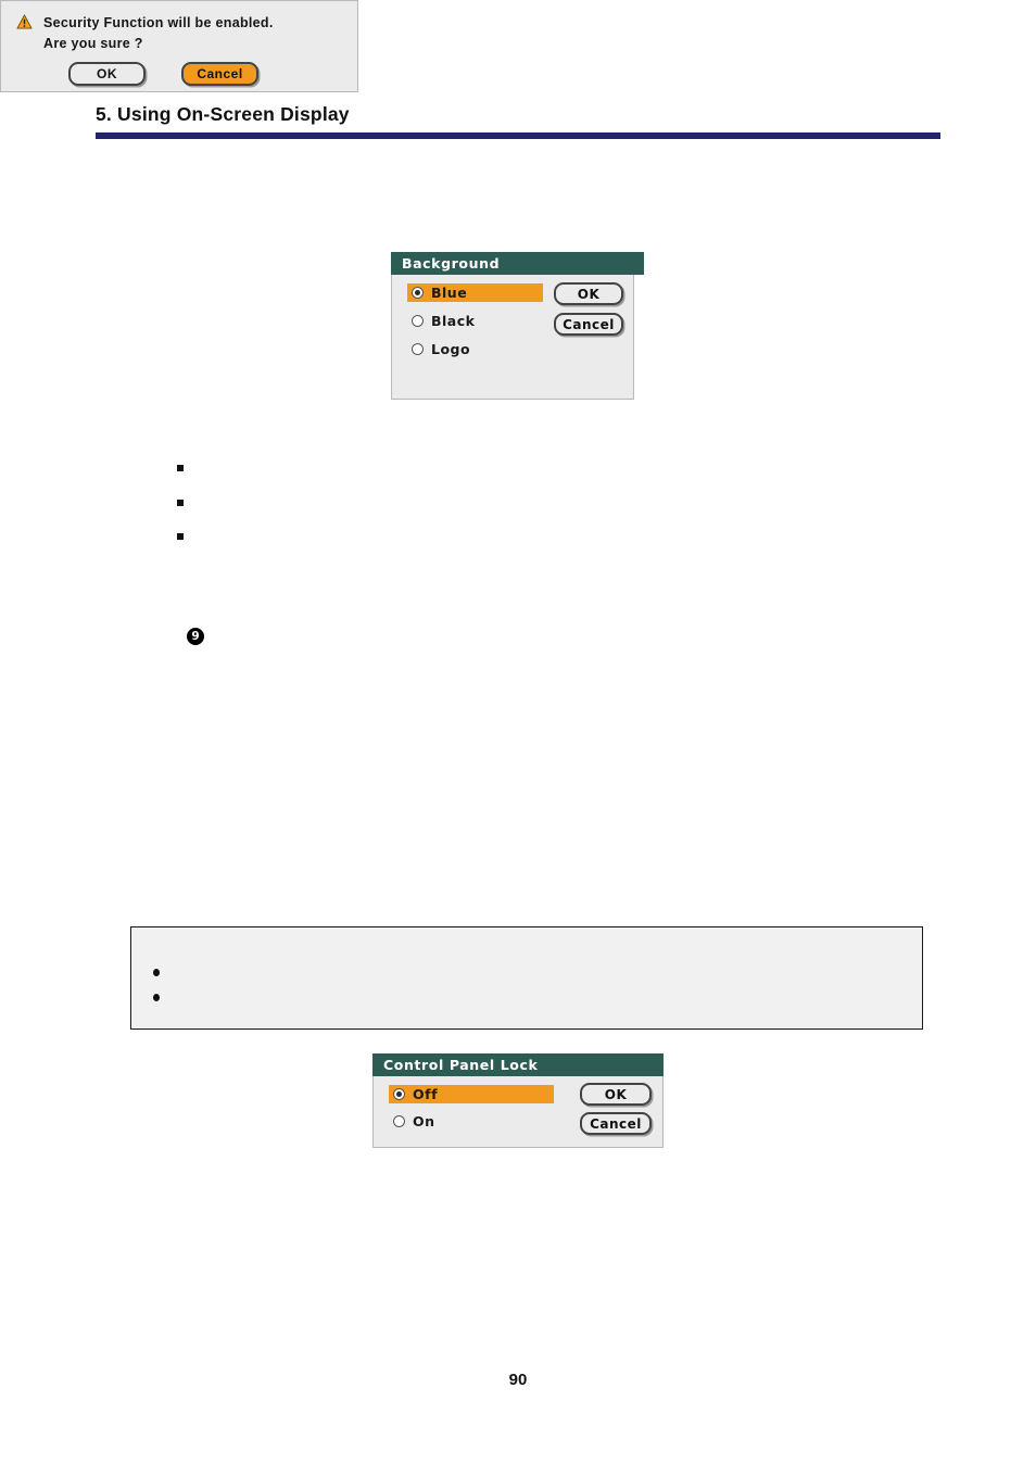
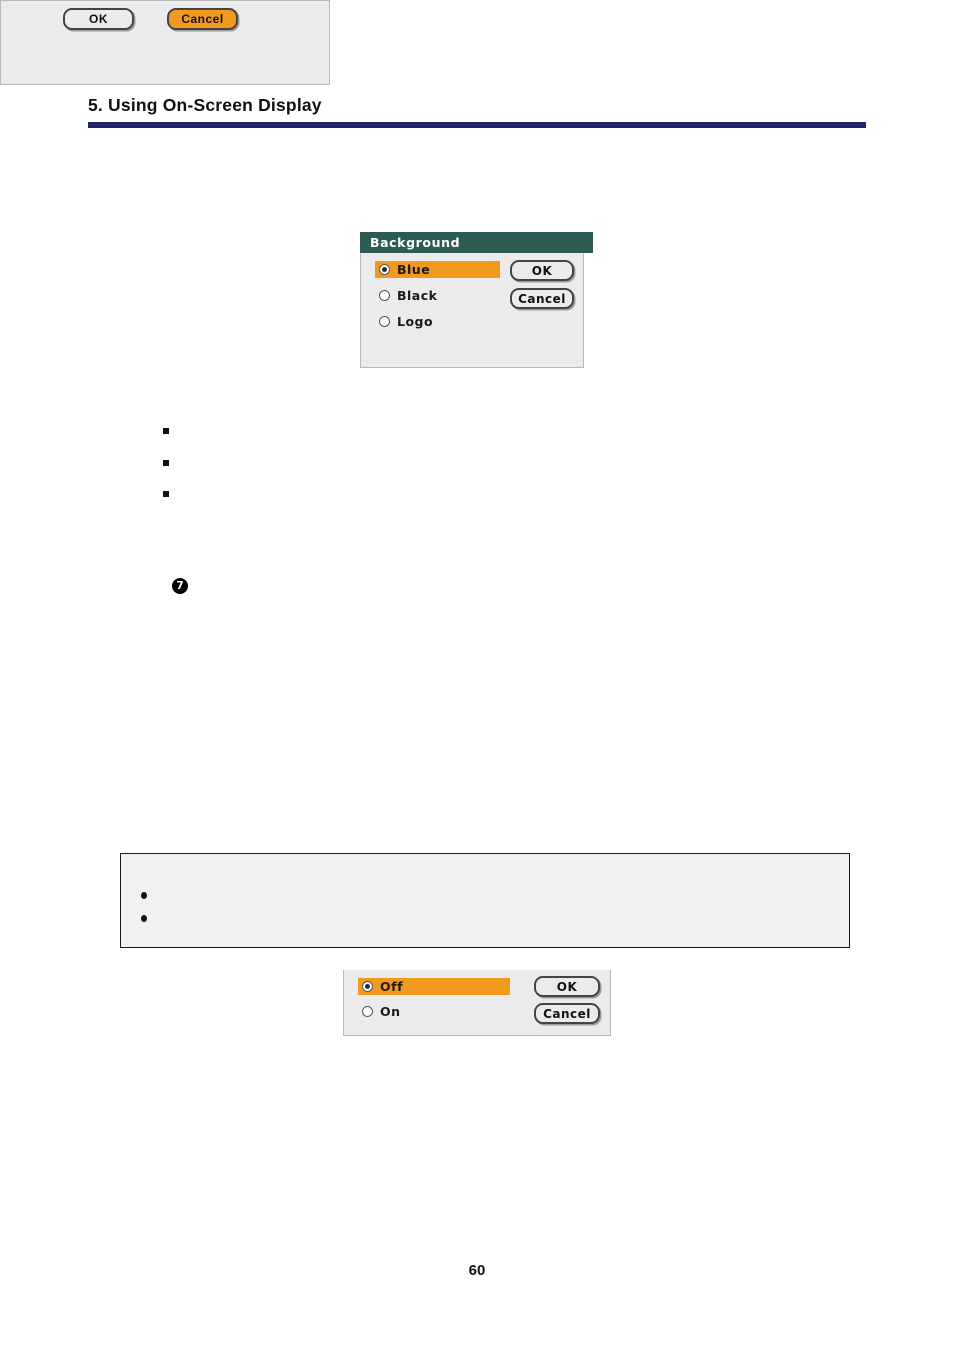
  5. Using On-Screen Display
  Background
  Blue
  Black
  Logo
  OK
  Cancel
- 9
+ 7
- Security Function will be enabled.
- Are you sure ?
  OK
  Cancel
- Control Panel Lock
  Off
  On
  OK
  Cancel
- 90
+ 60
